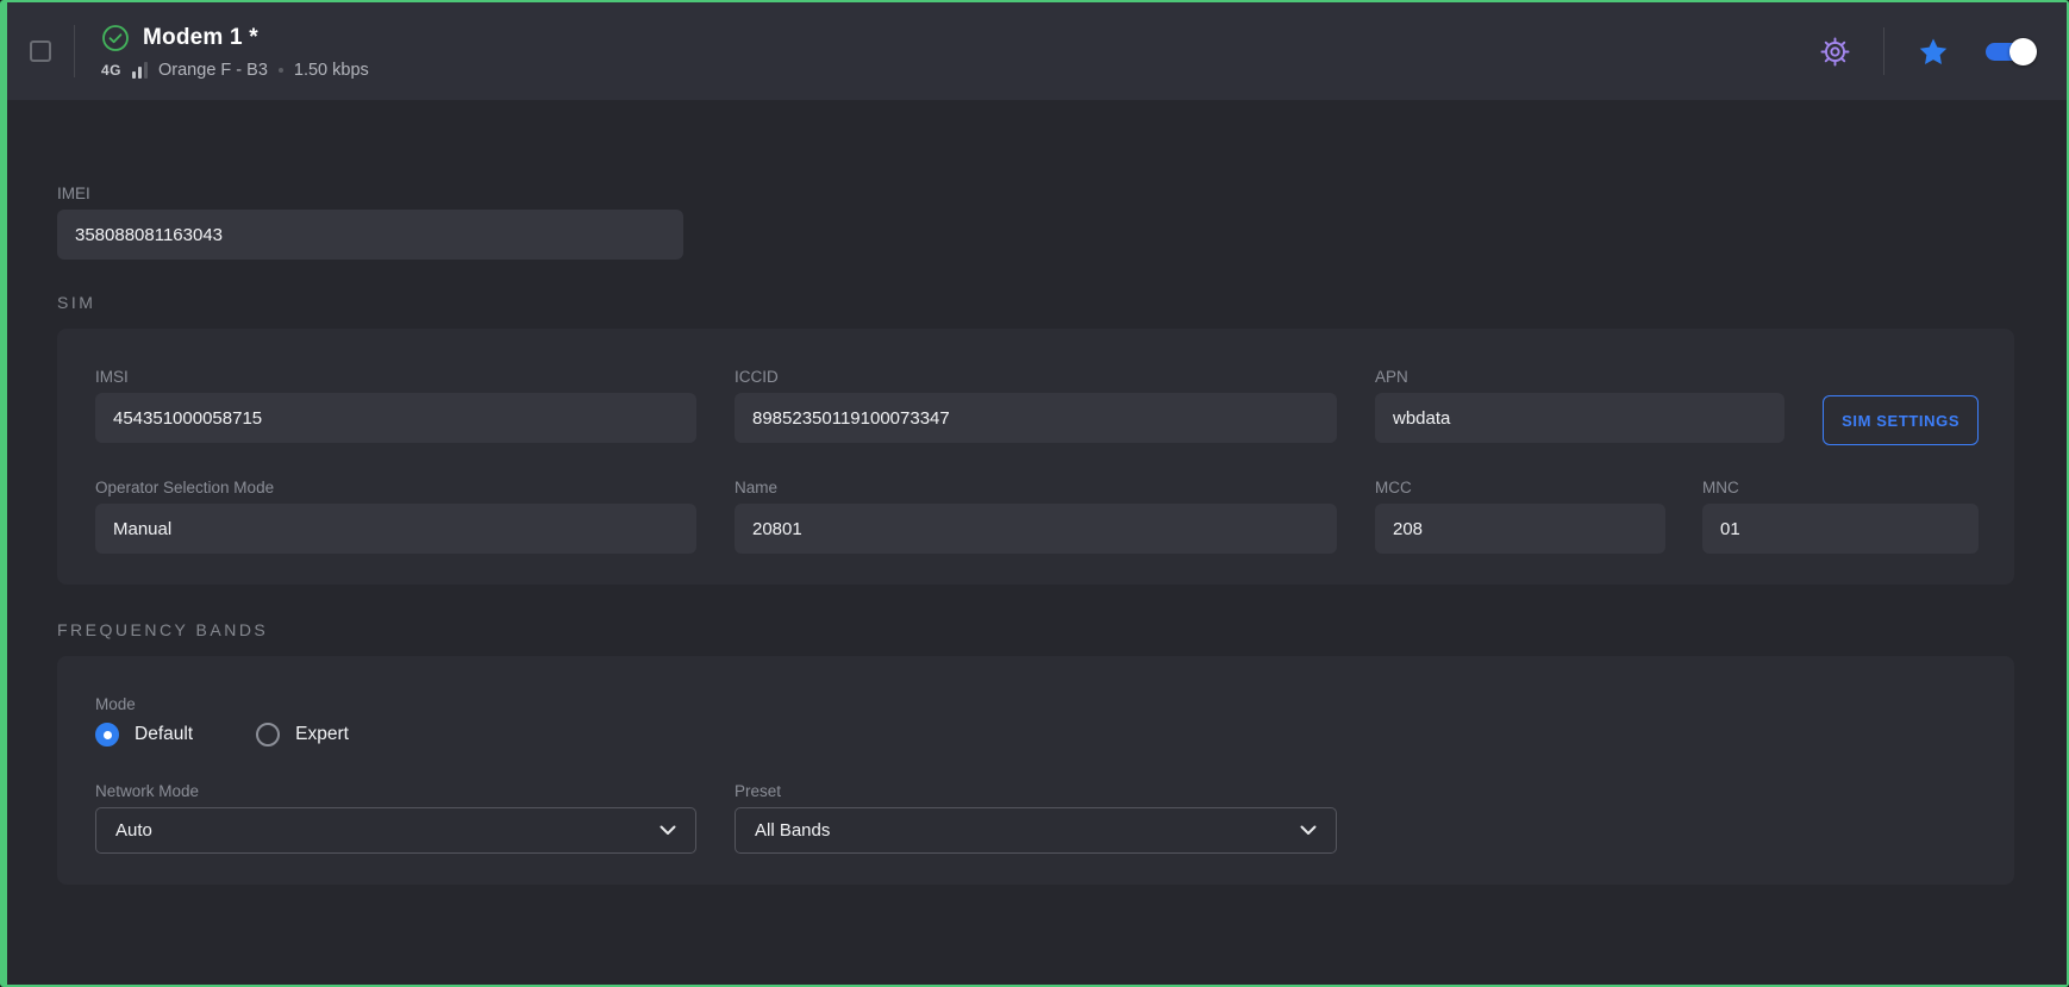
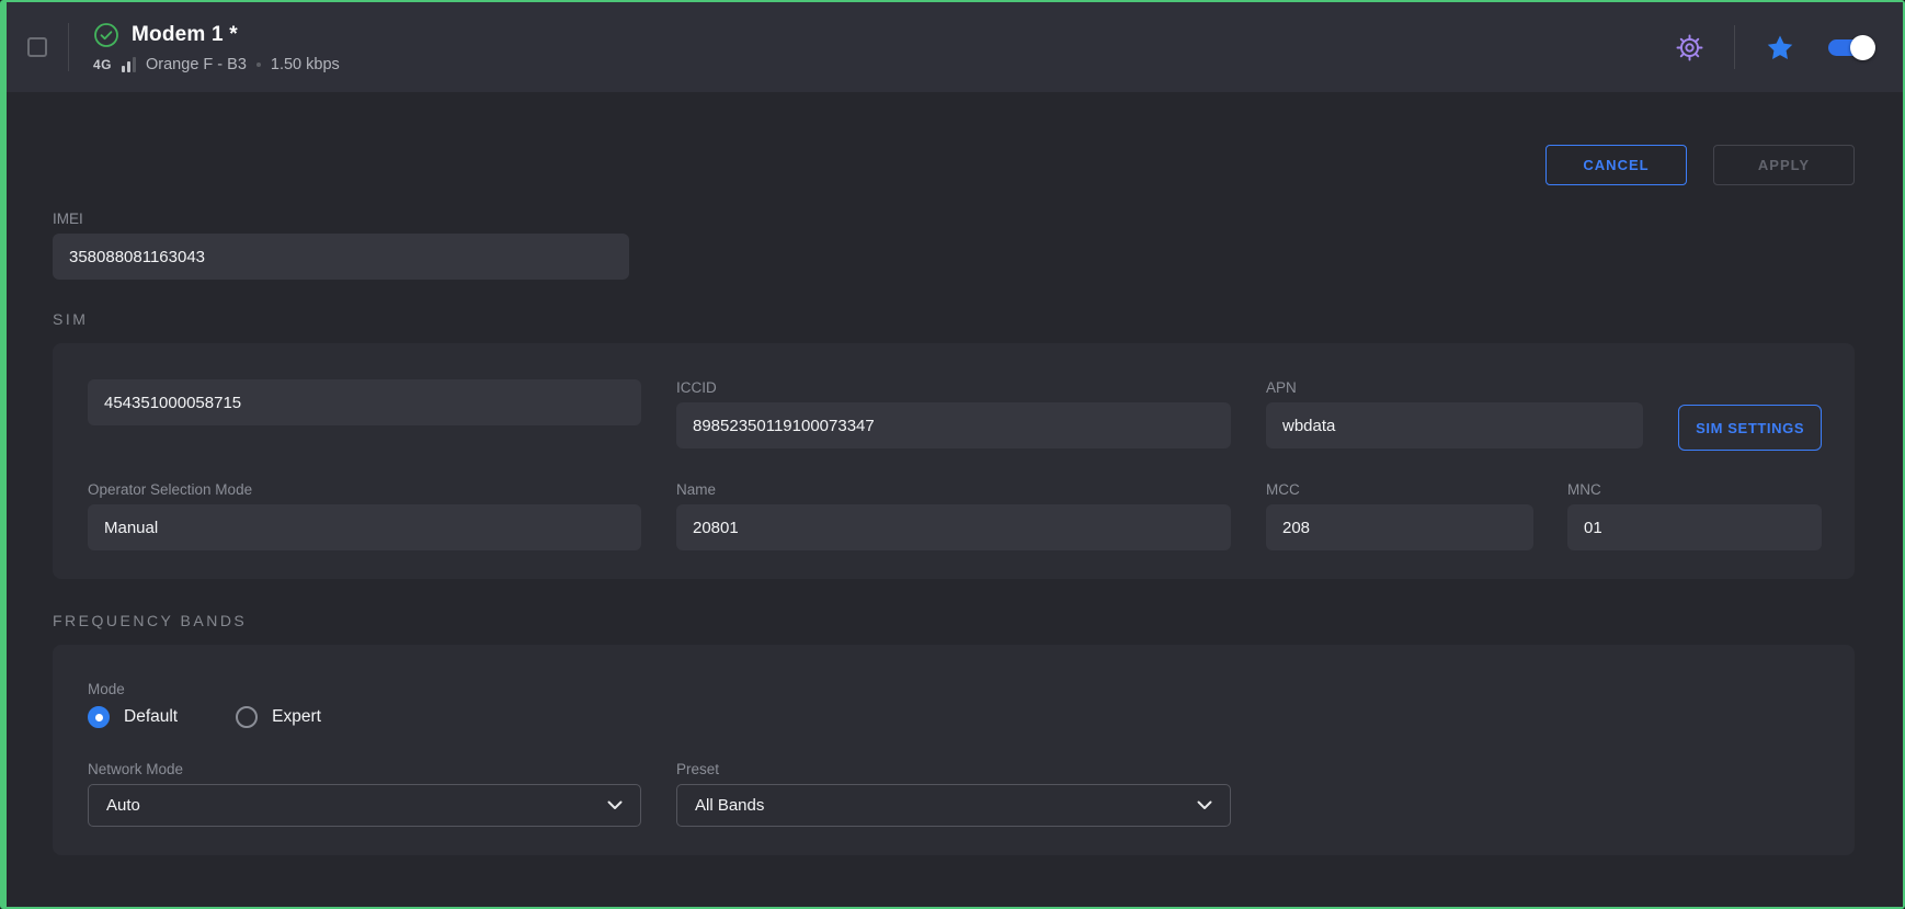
  Modem 1 *
  4G
  Orange F - B3
  1.50 kbps
+ CANCEL
+ APPLY
  IMEI
  358088081163043
  SIM
- IMSI
  454351000058715
  ICCID
  89852350119100073347
  APN
  wbdata
  SIM SETTINGS
  Operator Selection Mode
  Manual
  Name
  20801
  MCC
  208
  MNC
  01
  FREQUENCY BANDS
  Mode
  Default
  Expert
  Network Mode
  Auto
  Preset
  All Bands
